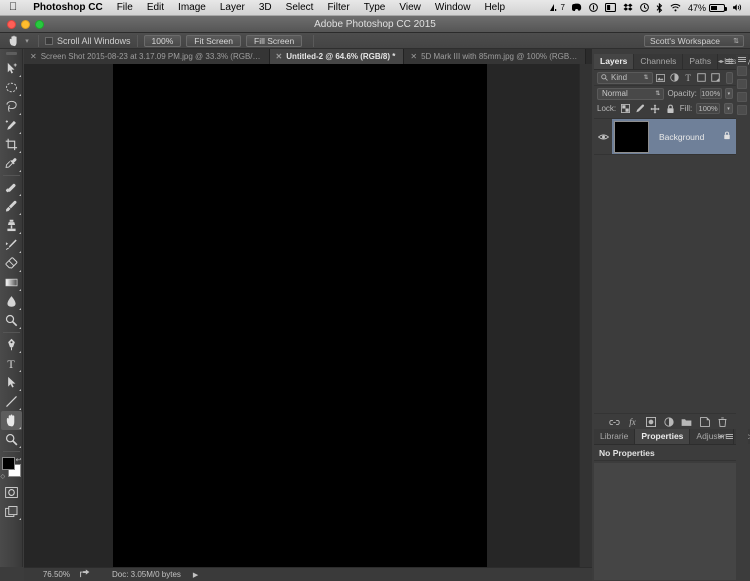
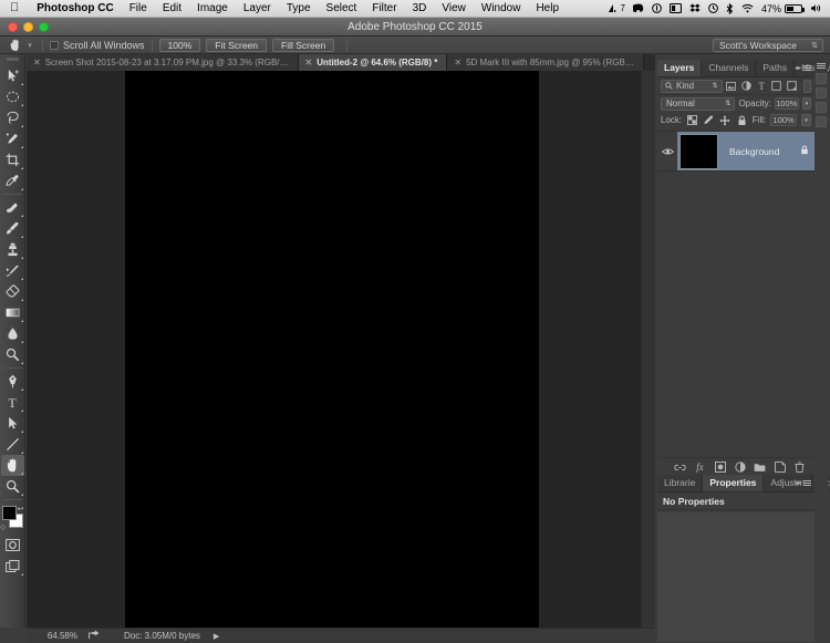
  
  Photoshop CC
  File
  Edit
  Image
  Layer
- 3D
+ Type
  Select
  Filter
- Type
+ 3D
  View
  Window
  Help
  7
  47%
  Adobe Photoshop CC 2015
  Scroll All Windows
  100%
  Fit Screen
  Fill Screen
  Scott's Workspace
  T
  ✕
  Screen Shot 2015-08-23 at 3.17.09 PM.jpg @ 33.3% (RGB/…
  ✕
  Untitled-2 @ 64.6% (RGB/8) *
  ✕
- 5D Mark III with 85mm.jpg @ 100% (RGB…
+ 5D Mark III with 85mm.jpg @ 95% (RGB…
- 76.50%
+ 64.58%
  Doc: 3.05M/0 bytes
  Layers
  Channels
  Paths
  Kind
  T
  Normal
  Opacity:
  100%
  Lock:
  Fill:
  100%
  Background
  fx
  Librarie
  Properties
  Adjustm
  No Properties
